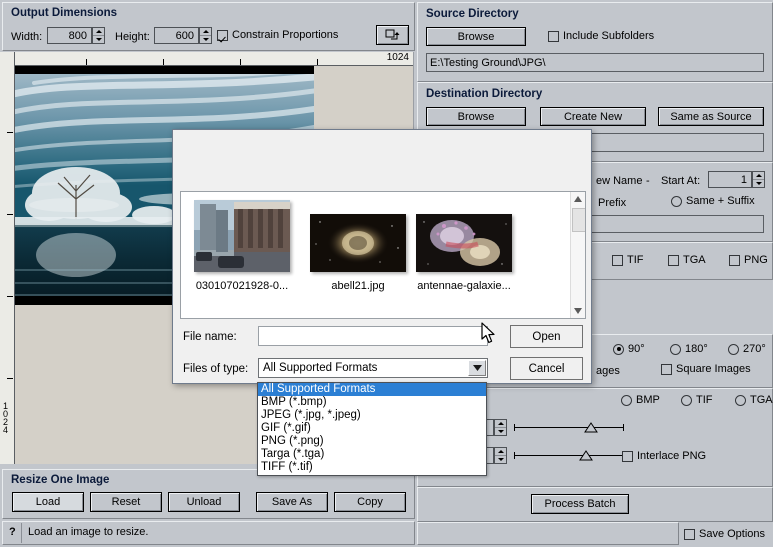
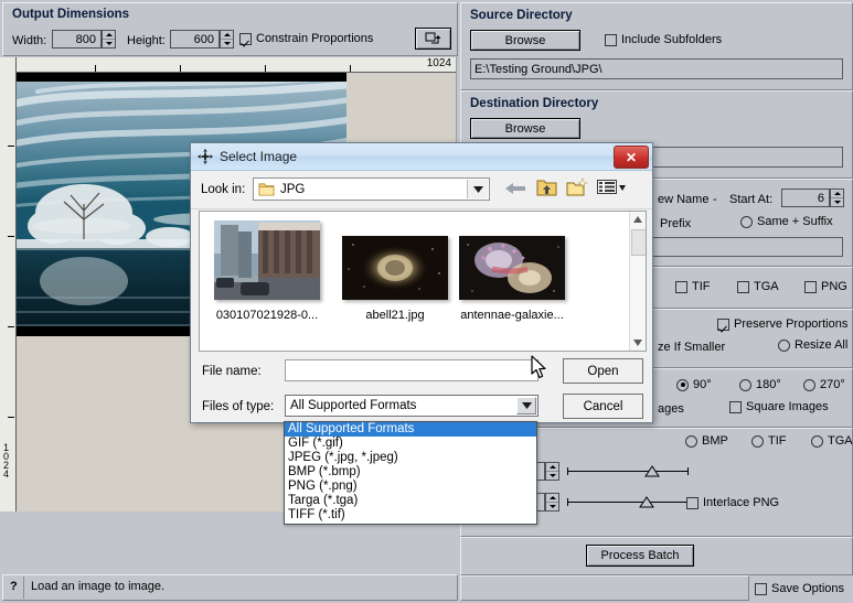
  Output Dimensions
  Width:
  800
  Height:
  600
  Constrain Proportions
  1024
  1024
  Source Directory
  Browse
  Include Subfolders
  E:\Testing Ground\JPG\
  Destination Directory
  Browse
- Create New
- Same as Source
  ew Name
  -
  Start At:
- 1
+ 6
  Prefix
  Same + Suffix
  TIF
  TGA
  PNG
+ Preserve Proportions
+ ze If Smaller
+ Resize All
  90°
  180°
  270°
  ages
  Square Images
  BMP
  TIF
  TGA
  Interlace PNG
  Process Batch
  Save Options
- Resize One Image
- Load
- Reset
- Unload
- Save As
- Copy
  ?
- Load an image to resize.
+ Load an image to image.
+ Select Image
+ ✕
+ Look in:
+ JPG
  030107021928-0...
  abell21.jpg
  antennae-galaxie...
  File name:
  Files of type:
  All Supported Formats
  Open
  Cancel
  All Supported Formats
- BMP (*.bmp)
+ GIF (*.gif)
  JPEG (*.jpg, *.jpeg)
- GIF (*.gif)
+ BMP (*.bmp)
  PNG (*.png)
  Targa (*.tga)
  TIFF (*.tif)
